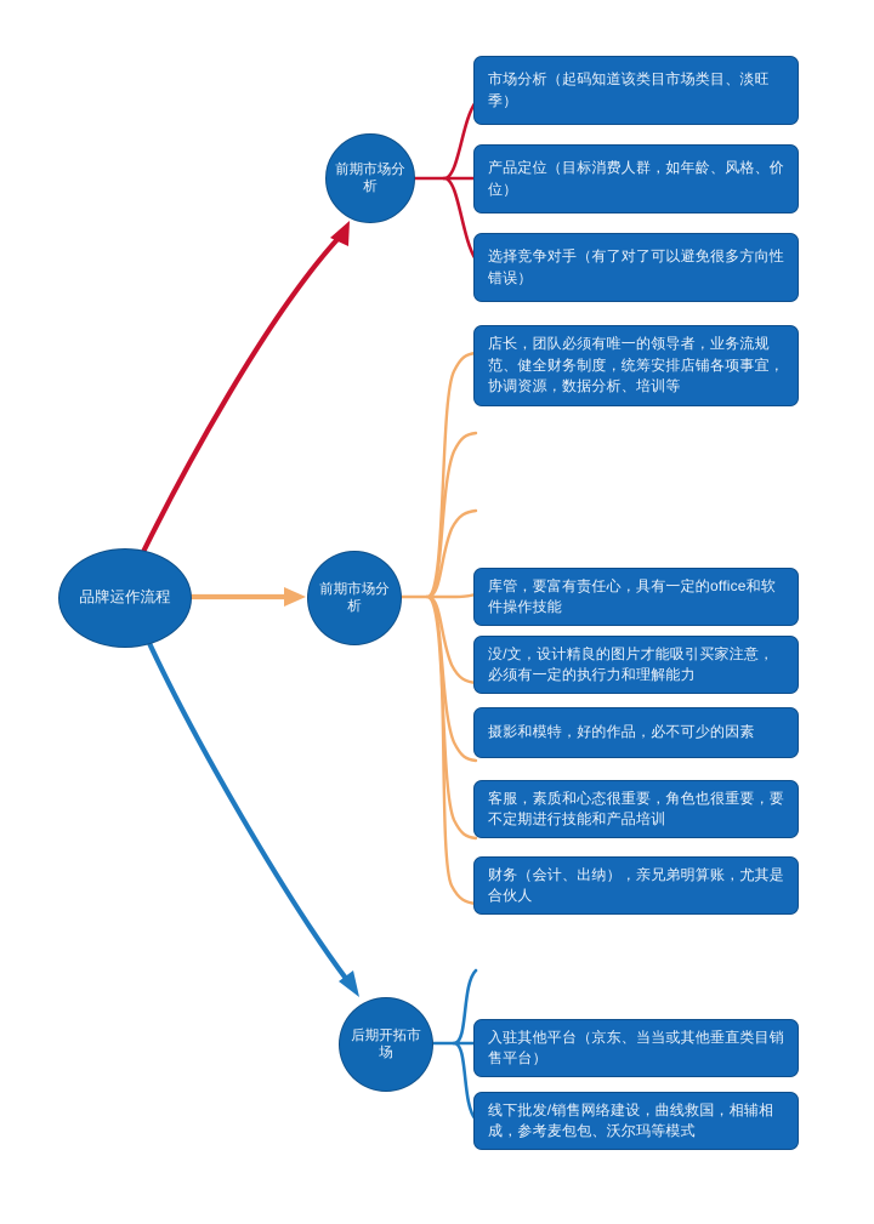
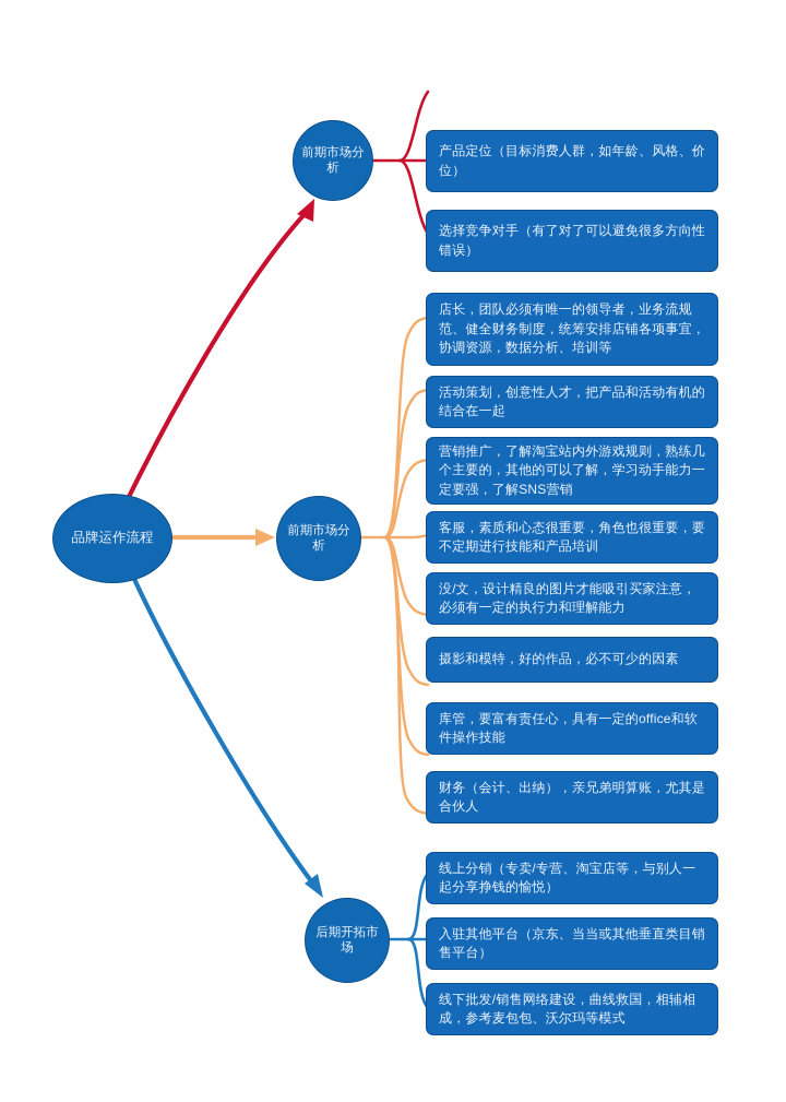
  品牌运作流程
  前期市场分析
  前期市场分析
  后期开拓市场
- 市场分析（起码知道该类目市场类目、淡旺季）
  产品定位（目标消费人群，如年龄、风格、价位）
  选择竞争对手（有了对了可以避免很多方向性错误）
  店长，团队必须有唯一的领导者，业务流规范、健全财务制度，统筹安排店铺各项事宜，协调资源，数据分析、培训等
+ 活动策划，创意性人才，把产品和活动有机的结合在一起
+ 营销推广，了解淘宝站内外游戏规则，熟练几个主要的，其他的可以了解，学习动手能力一定要强，了解SNS营销
- 库管，要富有责任心，具有一定的office和软件操作技能
+ 客服，素质和心态很重要，角色也很重要，要不定期进行技能和产品培训
  没/文，设计精良的图片才能吸引买家注意，必须有一定的执行力和理解能力
  摄影和模特，好的作品，必不可少的因素
- 客服，素质和心态很重要，角色也很重要，要不定期进行技能和产品培训
+ 库管，要富有责任心，具有一定的office和软件操作技能
  财务（会计、出纳），亲兄弟明算账，尤其是合伙人
+ 线上分销（专卖/专营、淘宝店等，与别人一起分享挣钱的愉悦）
  入驻其他平台（京东、当当或其他垂直类目销售平台）
  线下批发/销售网络建设，曲线救国，相辅相成，参考麦包包、沃尔玛等模式
